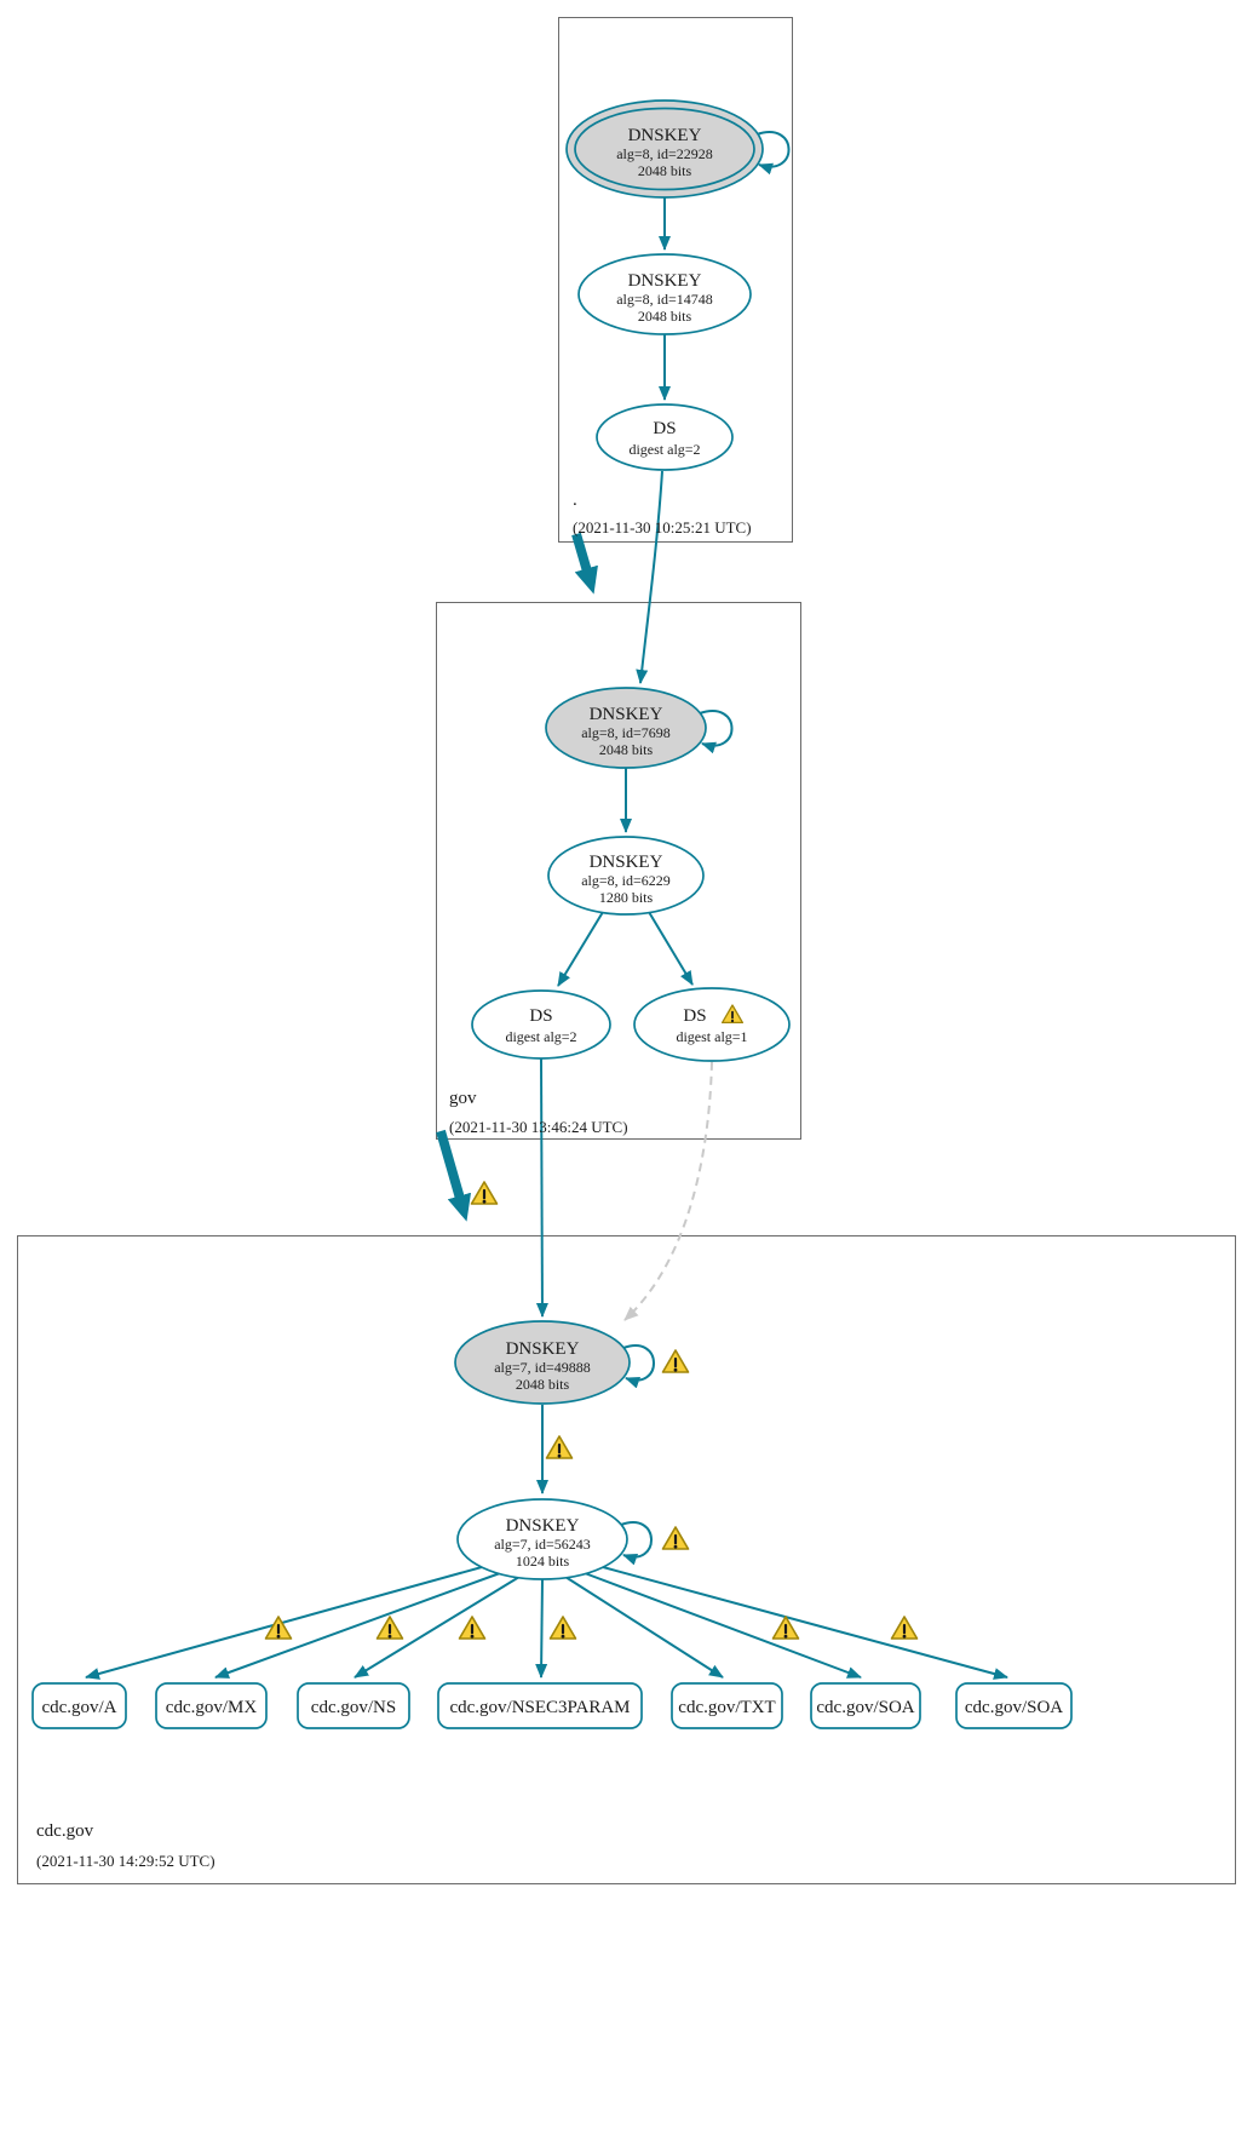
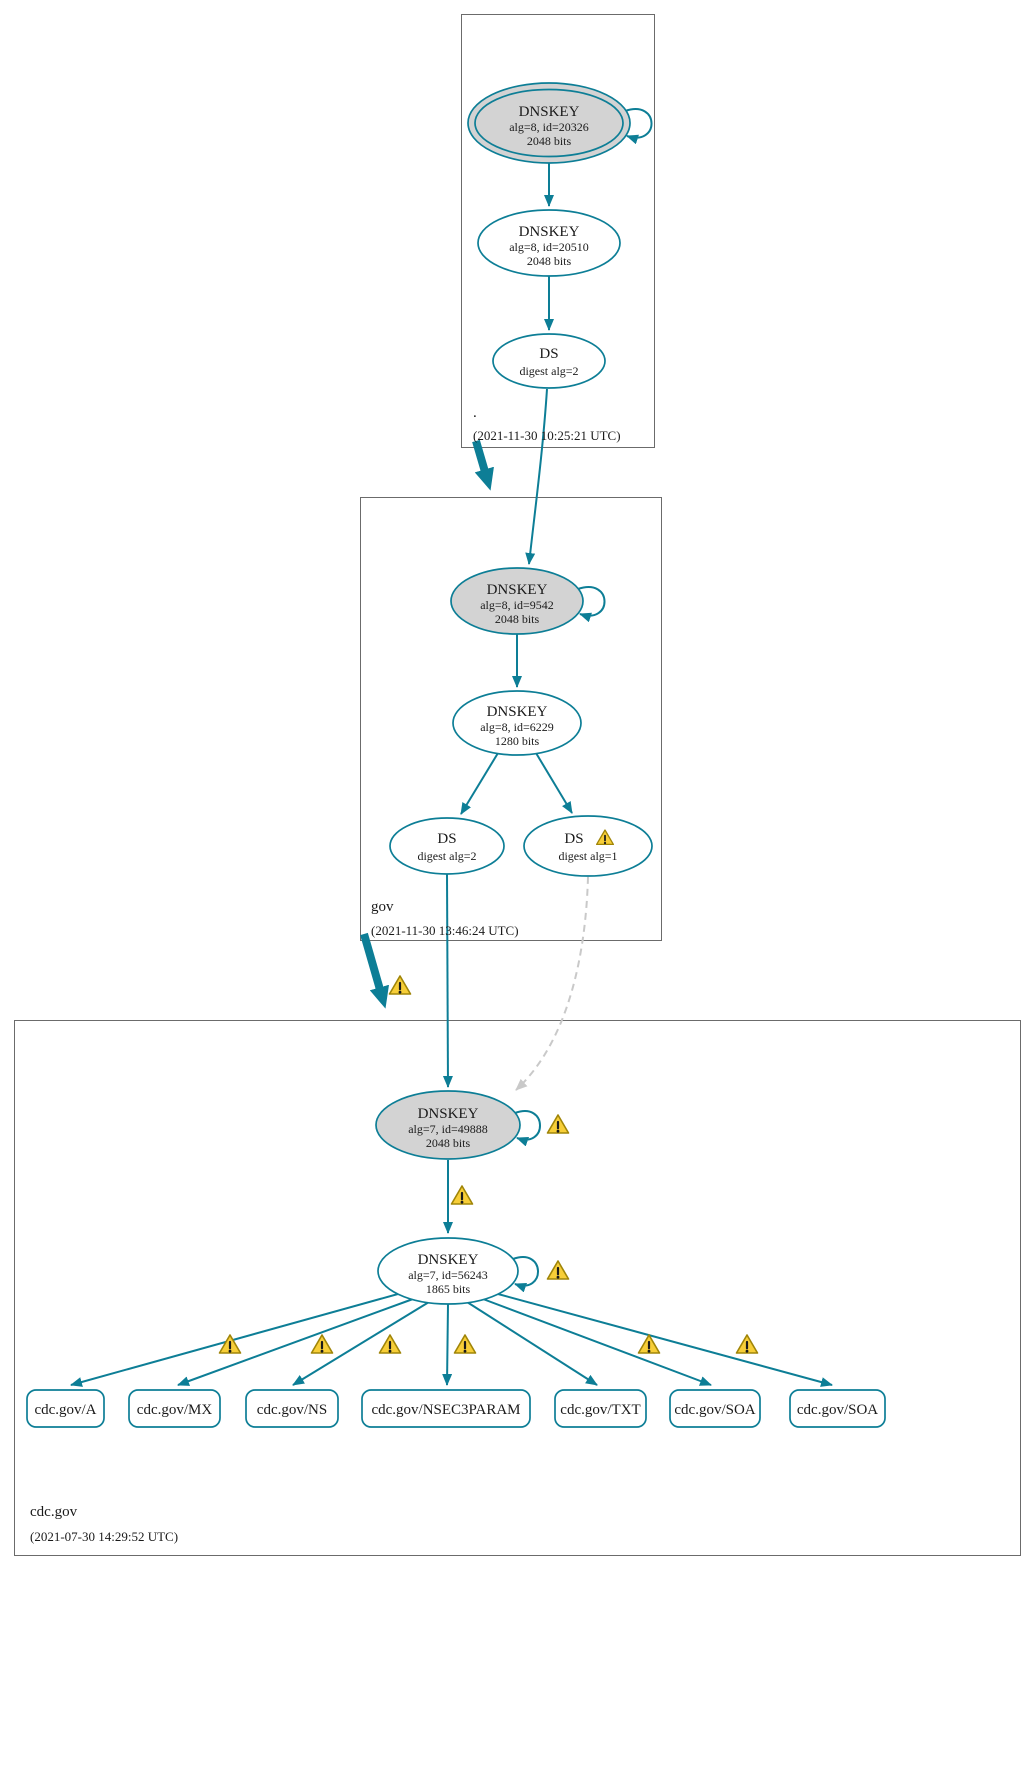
  DNSKEY
- alg=8, id=22928
+ alg=8, id=20326
  2048 bits
  DNSKEY
- alg=8, id=14748
+ alg=8, id=20510
  2048 bits
  DS
  digest alg=2
  .
  (2021-11-30 10:25:21 UTC)
  DNSKEY
- alg=8, id=7698
+ alg=8, id=9542
  2048 bits
  DNSKEY
  alg=8, id=6229
  1280 bits
  DS
  digest alg=2
  DS
  digest alg=1
  gov
  (2021-11-30 13:46:24 UTC)
  DNSKEY
  alg=7, id=49888
  2048 bits
  DNSKEY
  alg=7, id=56243
- 1024 bits
+ 1865 bits
  cdc.gov/A
  cdc.gov/MX
  cdc.gov/NS
  cdc.gov/NSEC3PARAM
  cdc.gov/TXT
  cdc.gov/SOA
  cdc.gov/SOA
  cdc.gov
- (2021-11-30 14:29:52 UTC)
+ (2021-07-30 14:29:52 UTC)
